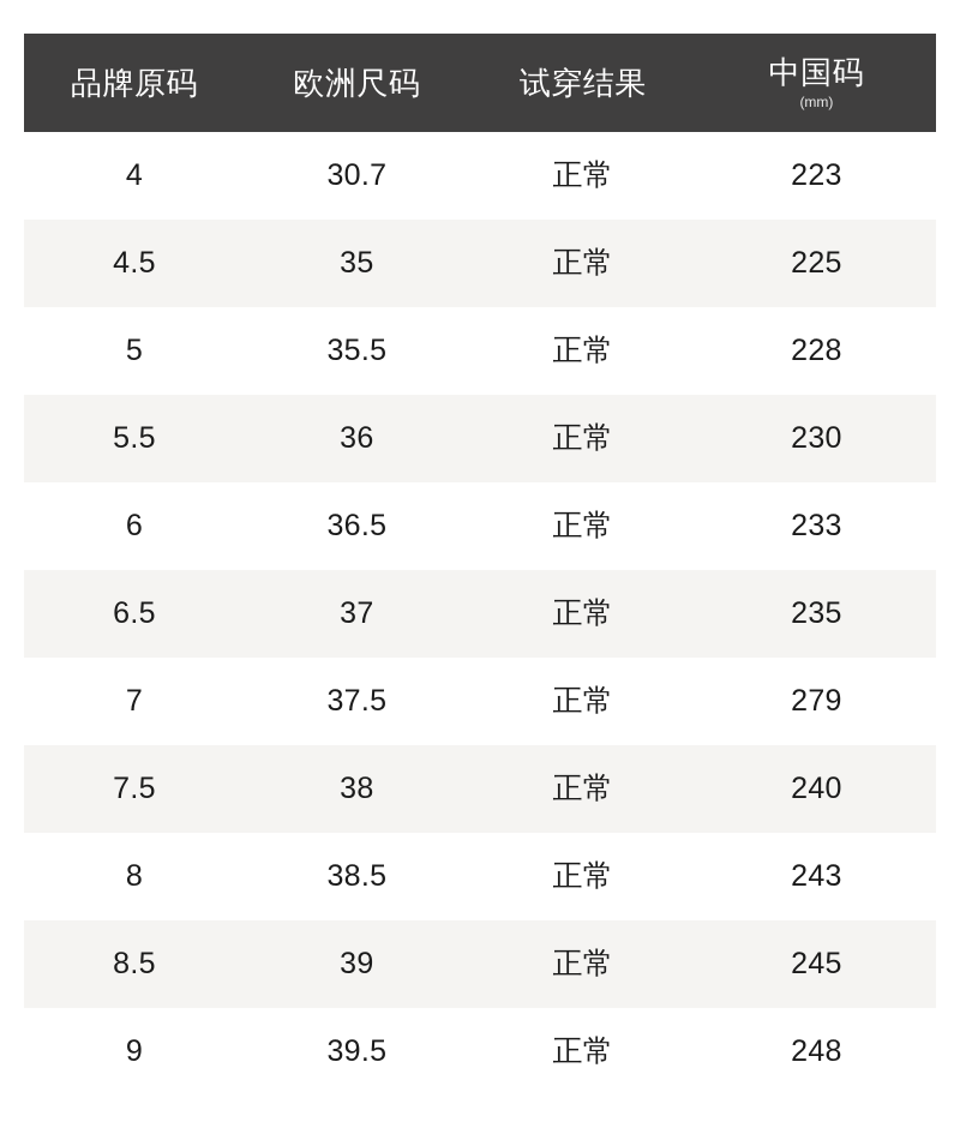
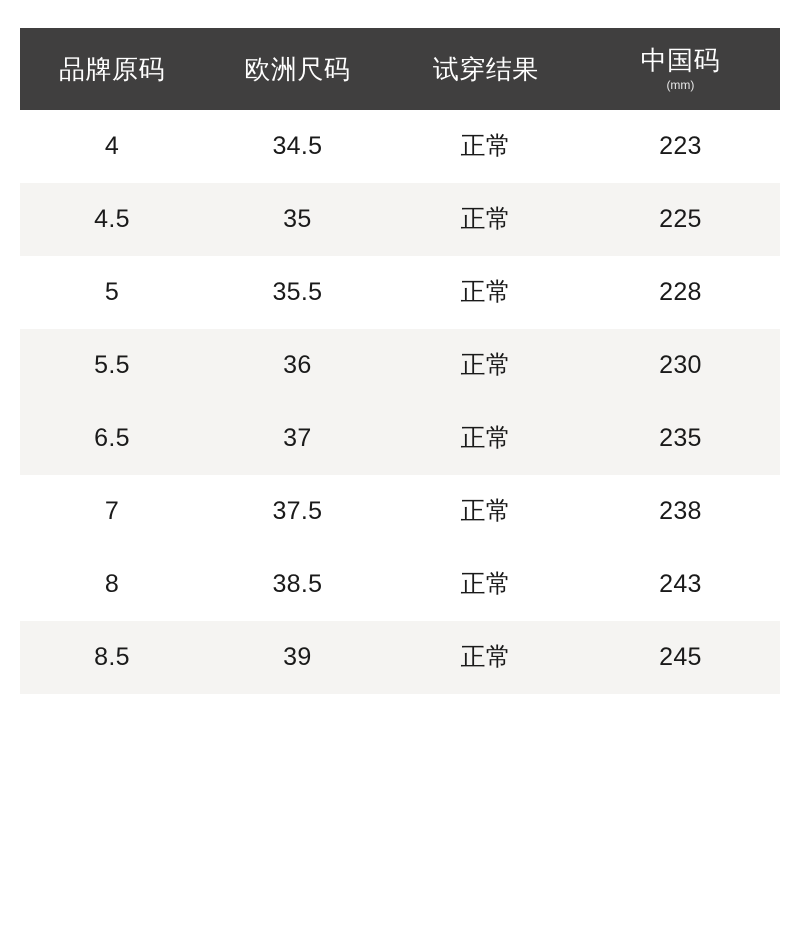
  品牌原码	欧洲尺码	试穿结果	中国码 (mm)
- 4	30.7	正常	223
+ 4	34.5	正常	223
  4.5	35	正常	225
  5	35.5	正常	228
  5.5	36	正常	230
- 6	36.5	正常	233
  6.5	37	正常	235
- 7	37.5	正常	279
+ 7	37.5	正常	238
- 7.5	38	正常	240
  8	38.5	正常	243
  8.5	39	正常	245
- 9	39.5	正常	248
